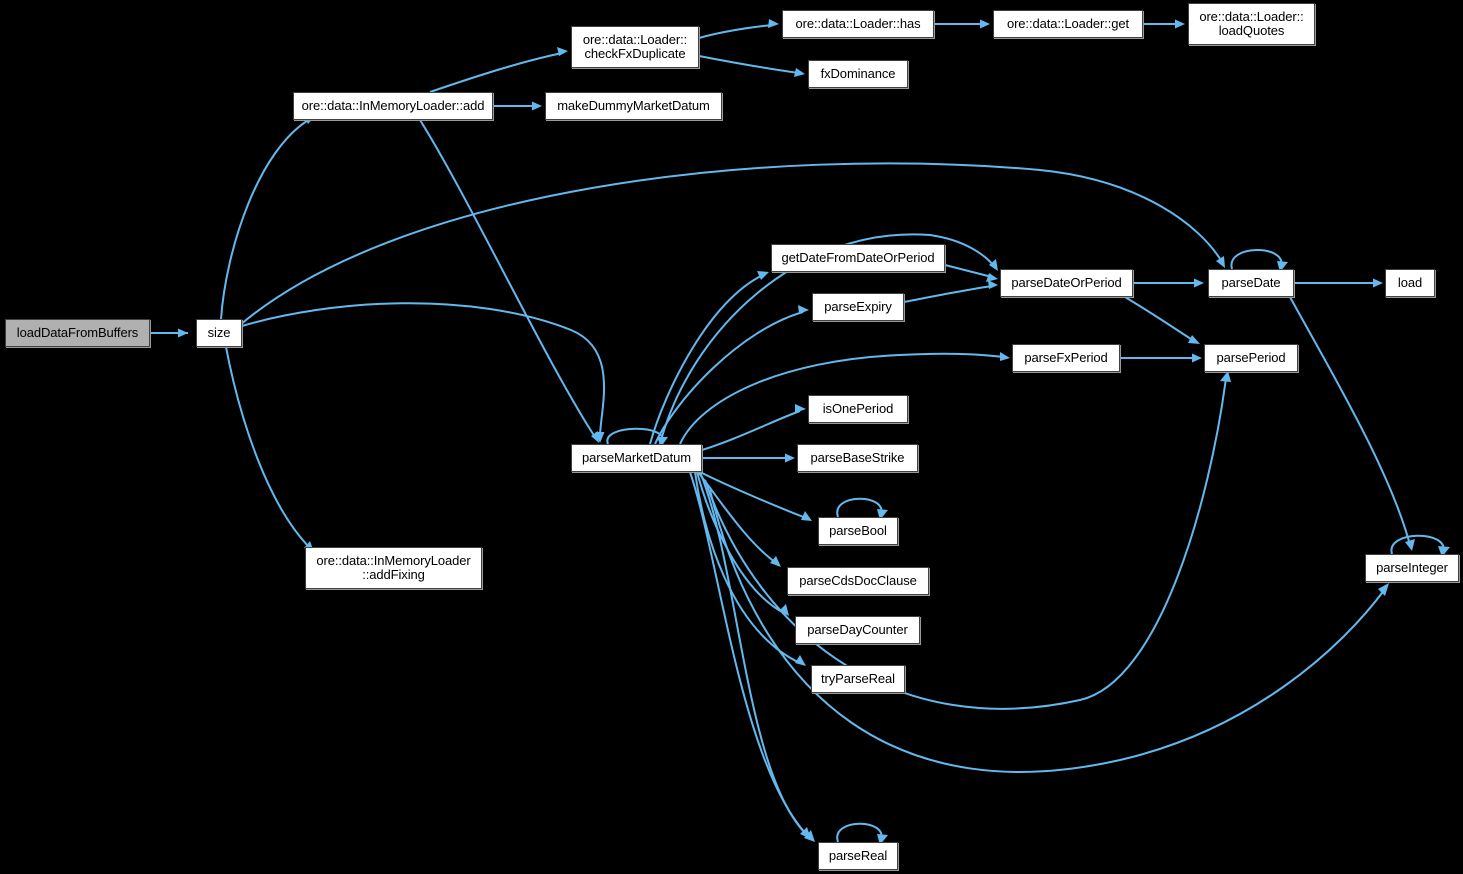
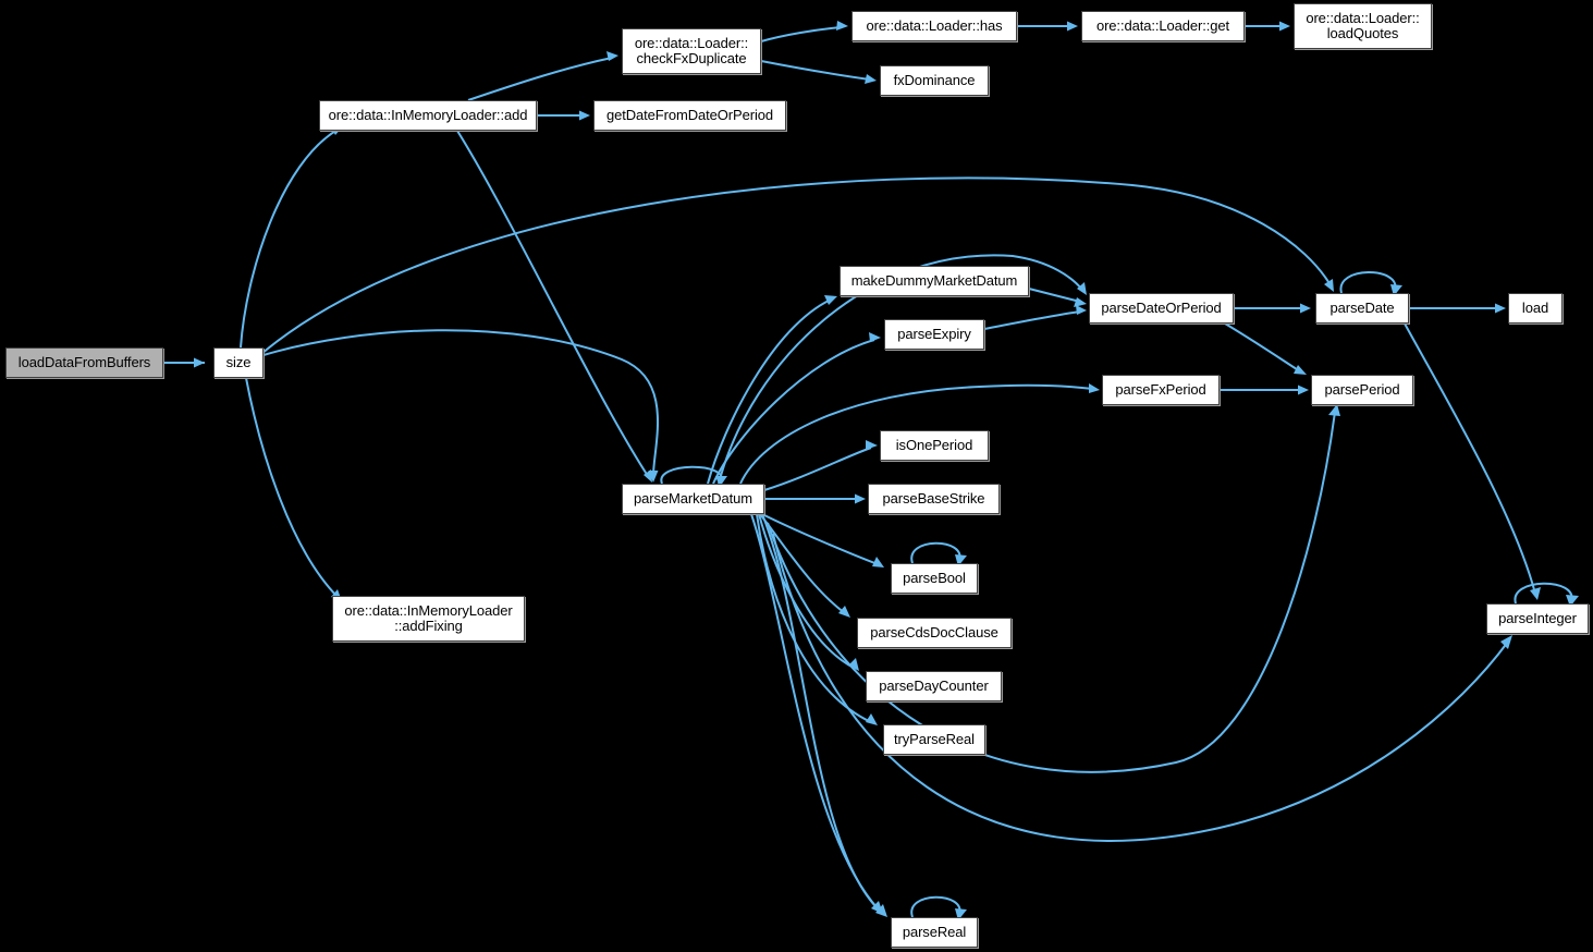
  loadDataFromBuffers
  size
  ore::data::InMemoryLoader::add
  ore::data::Loader::
  checkFxDuplicate
- makeDummyMarketDatum
+ getDateFromDateOrPeriod
  ore::data::Loader::has
  ore::data::Loader::get
  ore::data::Loader::
  loadQuotes
  fxDominance
  ore::data::InMemoryLoader
  ::addFixing
  parseMarketDatum
- getDateFromDateOrPeriod
+ makeDummyMarketDatum
  parseExpiry
  isOnePeriod
  parseBaseStrike
  parseBool
  parseCdsDocClause
  parseDayCounter
  tryParseReal
  parseReal
  parseDateOrPeriod
  parseFxPeriod
  parseDate
  parsePeriod
  load
  parseInteger
